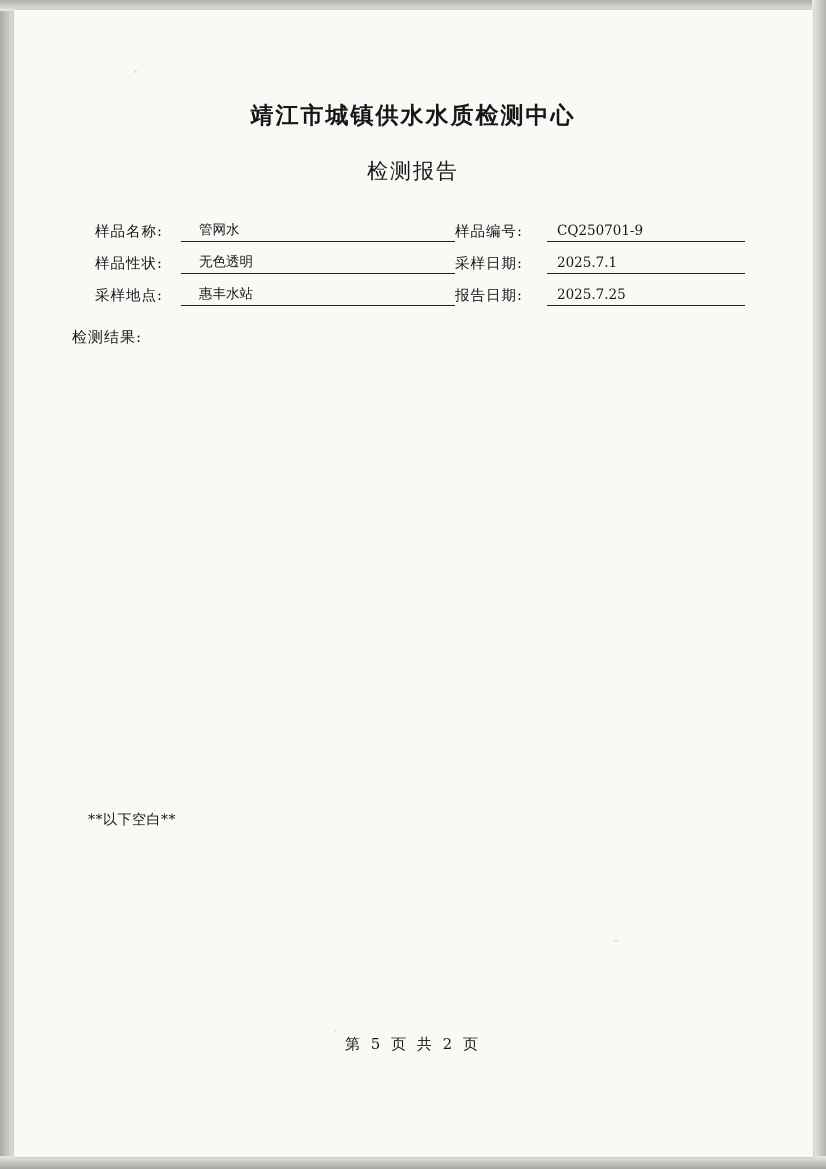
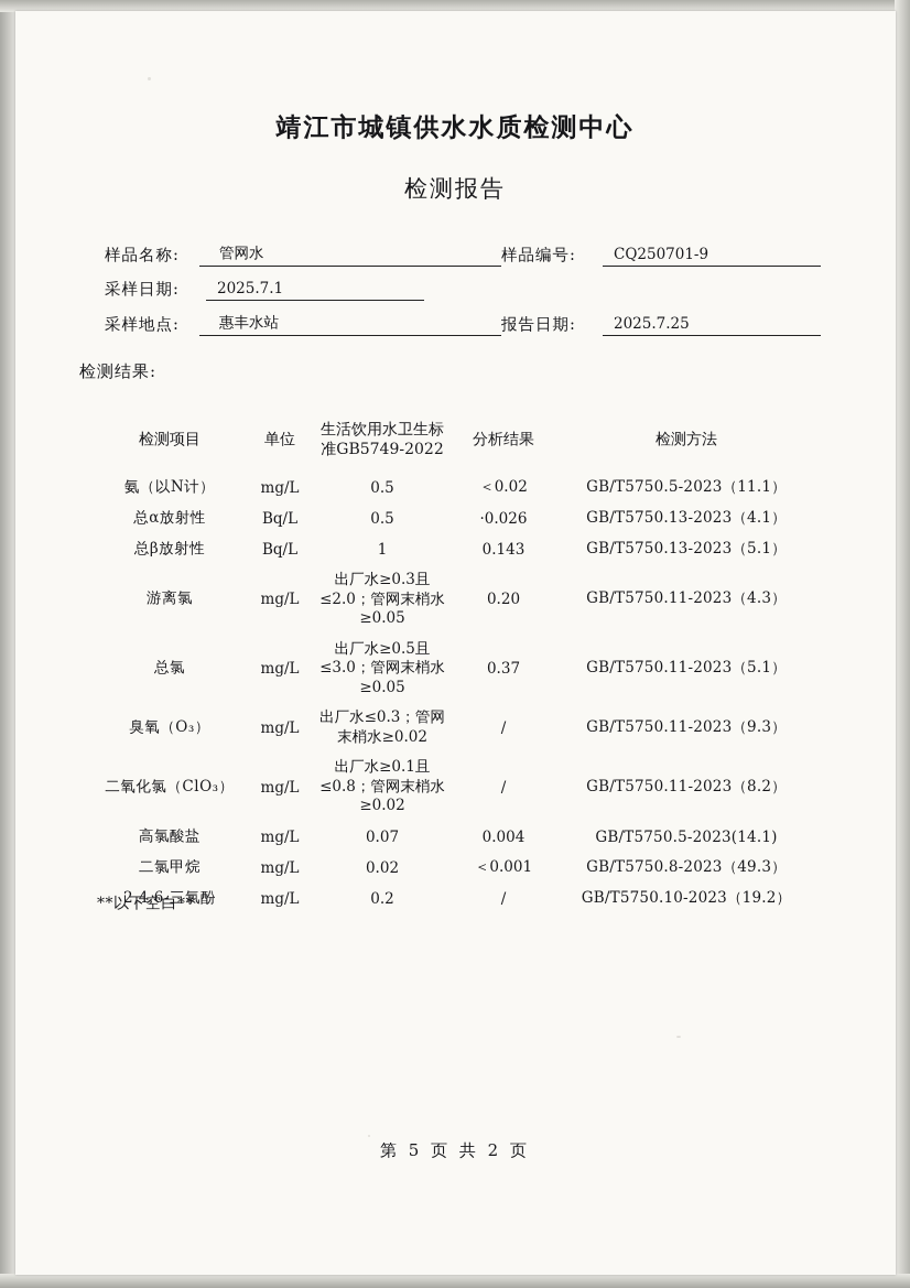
  靖江市城镇供水水质检测中心
  检测报告
  样品名称:
  管网水
  样品编号:
  CQ250701-9
- 样品性状:
- 无色透明
  采样日期:
  2025.7.1
  采样地点:
  惠丰水站
  报告日期:
  2025.7.25
  检测结果:
+ 检测项目	单位	生活饮用水卫生标准GB5749-2022	分析结果	检测方法
+ 氨（以N计）	mg/L	0.5	＜0.02	GB/T5750.5-2023（11.1）
+ 总α放射性	Bq/L	0.5	·0.026	GB/T5750.13-2023（4.1）
+ 总β放射性	Bq/L	1	0.143	GB/T5750.13-2023（5.1）
+ 游离氯	mg/L	出厂水≥0.3且≤2.0；管网末梢水≥0.05	0.20	GB/T5750.11-2023（4.3）
+ 总氯	mg/L	出厂水≥0.5且≤3.0；管网末梢水≥0.05	0.37	GB/T5750.11-2023（5.1）
+ 臭氧（O₃）	mg/L	出厂水≤0.3；管网末梢水≥0.02	/	GB/T5750.11-2023（9.3）
+ 二氧化氯（ClO₃）	mg/L	出厂水≥0.1且≤0.8；管网末梢水≥0.02	/	GB/T5750.11-2023（8.2）
+ 高氯酸盐	mg/L	0.07	0.004	GB/T5750.5-2023(14.1)
+ 二氯甲烷	mg/L	0.02	＜0.001	GB/T5750.8-2023（49.3）
+ 2,4,6-三氯酚	mg/L	0.2	/	GB/T5750.10-2023（19.2）
  **以下空白**
  第 5 页 共 2 页
